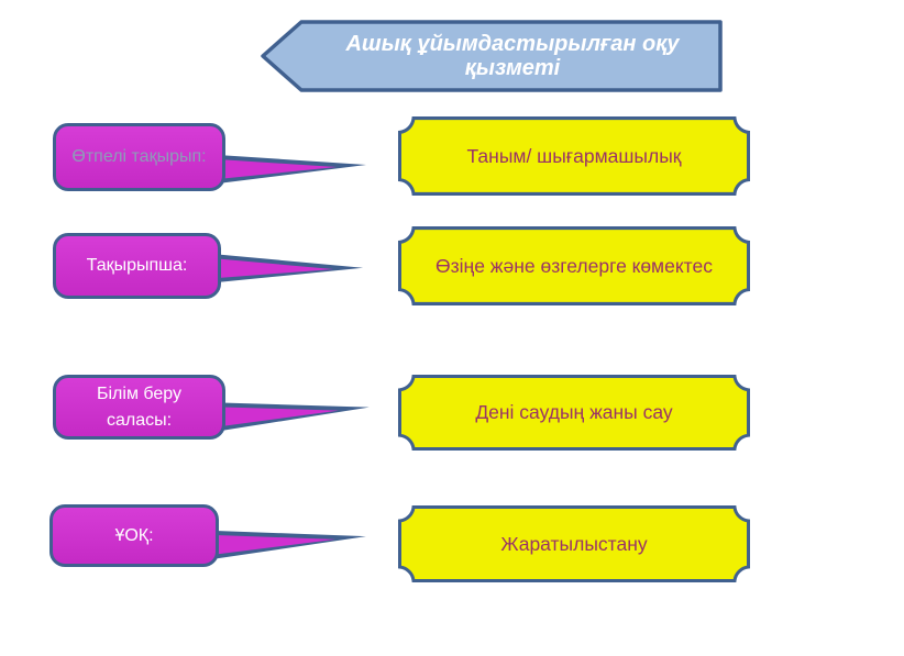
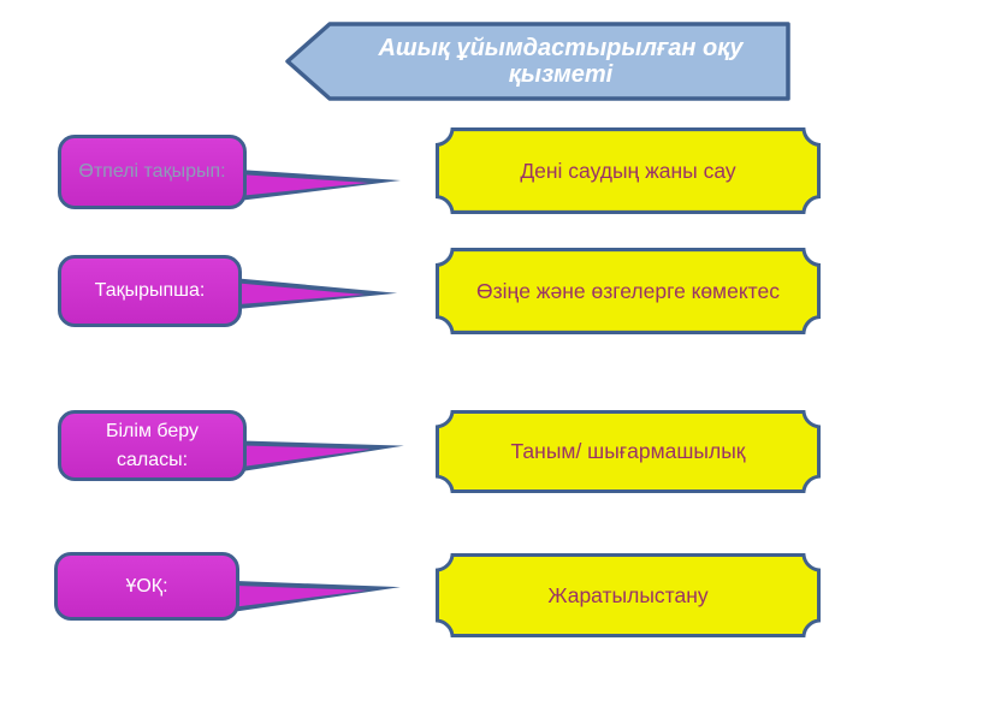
  Ашық ұйымдастырылған оқу қызметі
  Өтпелі тақырып:
- Таным/ шығармашылық
+ Дені саудың жаны сау
  Тақырыпша:
  Өзіңе және өзгелерге көмектес
  Білім беру саласы:
- Дені саудың жаны сау
+ Таным/ шығармашылық
  ҰОҚ:
  Жаратылыстану
